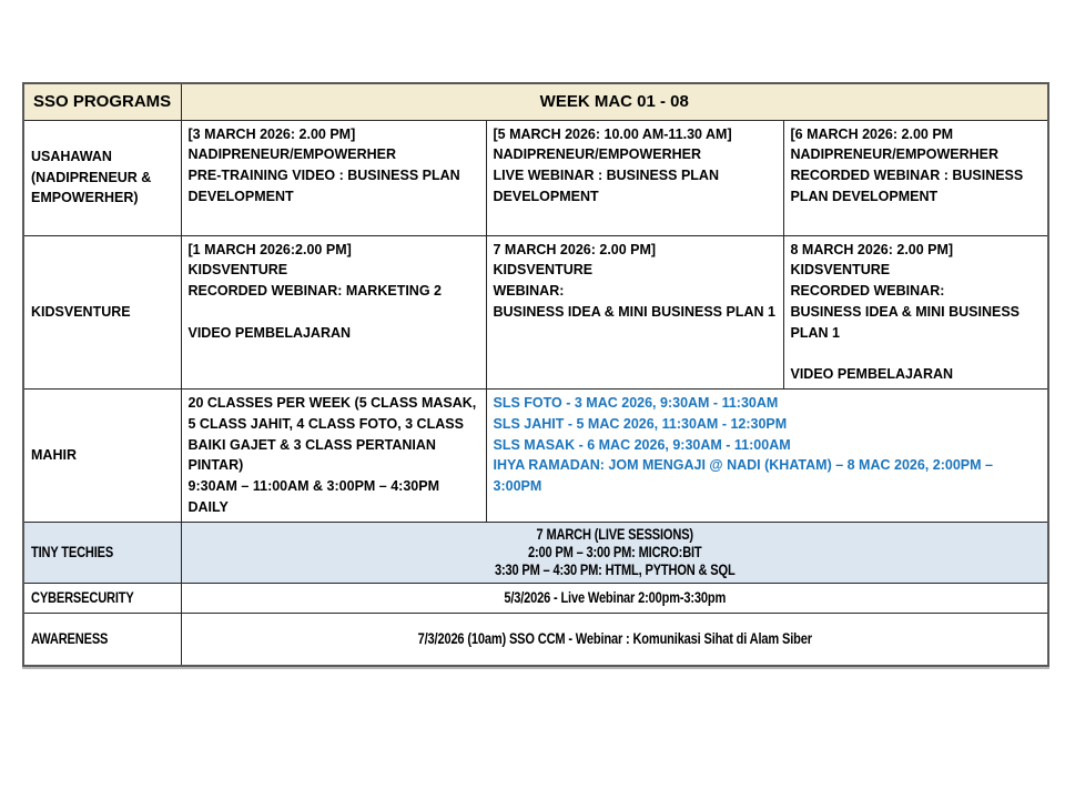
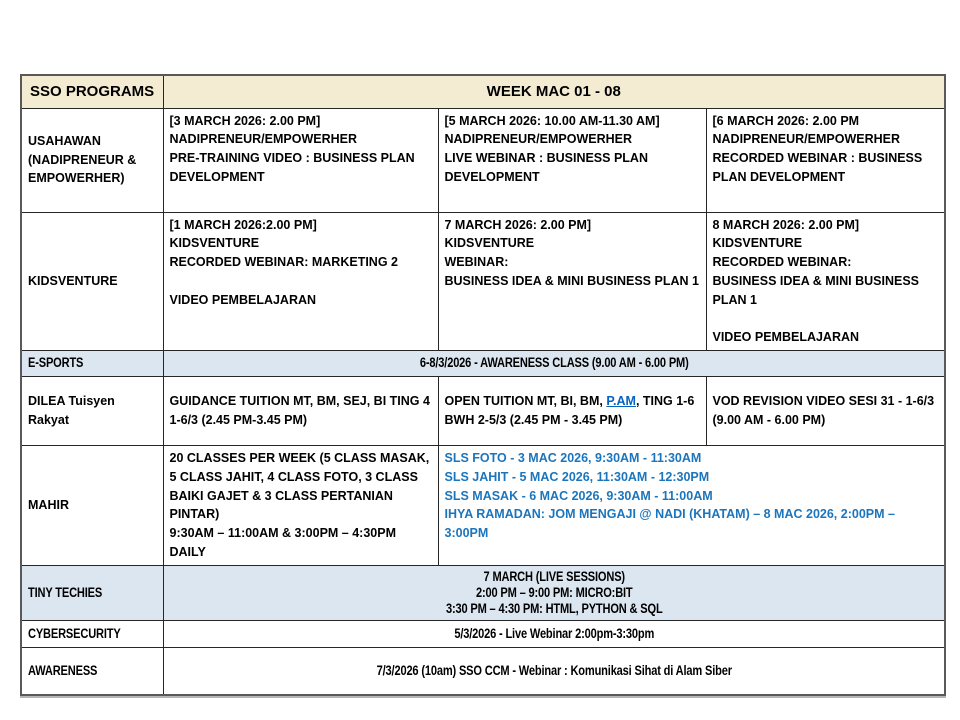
  SSO PROGRAMS	WEEK MAC 01 - 08
  USAHAWAN (NADIPRENEUR & EMPOWERHER)	[3 MARCH 2026: 2.00 PM] NADIPRENEUR/EMPOWERHER PRE-TRAINING VIDEO : BUSINESS PLAN DEVELOPMENT	[5 MARCH 2026: 10.00 AM-11.30 AM] NADIPRENEUR/EMPOWERHER LIVE WEBINAR : BUSINESS PLAN DEVELOPMENT	[6 MARCH 2026: 2.00 PM NADIPRENEUR/EMPOWERHER RECORDED WEBINAR : BUSINESS PLAN DEVELOPMENT
  KIDSVENTURE	[1 MARCH 2026:2.00 PM] KIDSVENTURE RECORDED WEBINAR: MARKETING 2 VIDEO PEMBELAJARAN	7 MARCH 2026: 2.00 PM] KIDSVENTURE WEBINAR: BUSINESS IDEA & MINI BUSINESS PLAN 1	8 MARCH 2026: 2.00 PM] KIDSVENTURE RECORDED WEBINAR: BUSINESS IDEA & MINI BUSINESS PLAN 1 VIDEO PEMBELAJARAN
+ E-SPORTS	6-8/3/2026 - AWARENESS CLASS (9.00 AM - 6.00 PM)
+ DILEA Tuisyen Rakyat	GUIDANCE TUITION MT, BM, SEJ, BI TING 4 1-6/3 (2.45 PM-3.45 PM)	OPEN TUITION MT, BI, BM, P.AM, TING 1-6 BWH 2-5/3 (2.45 PM - 3.45 PM)	VOD REVISION VIDEO SESI 31 - 1-6/3 (9.00 AM - 6.00 PM)
  MAHIR	20 CLASSES PER WEEK (5 CLASS MASAK, 5 CLASS JAHIT, 4 CLASS FOTO, 3 CLASS BAIKI GAJET & 3 CLASS PERTANIAN PINTAR) 9:30AM – 11:00AM & 3:00PM – 4:30PM DAILY	SLS FOTO - 3 MAC 2026, 9:30AM - 11:30AM SLS JAHIT - 5 MAC 2026, 11:30AM - 12:30PM SLS MASAK - 6 MAC 2026, 9:30AM - 11:00AM IHYA RAMADAN: JOM MENGAJI @ NADI (KHATAM) – 8 MAC 2026, 2:00PM – 3:00PM
- TINY TECHIES	7 MARCH (LIVE SESSIONS) 2:00 PM – 3:00 PM: MICRO:BIT 3:30 PM – 4:30 PM: HTML, PYTHON & SQL
+ TINY TECHIES	7 MARCH (LIVE SESSIONS) 2:00 PM – 9:00 PM: MICRO:BIT 3:30 PM – 4:30 PM: HTML, PYTHON & SQL
  CYBERSECURITY	5/3/2026 - Live Webinar 2:00pm-3:30pm
  AWARENESS	7/3/2026 (10am) SSO CCM - Webinar : Komunikasi Sihat di Alam Siber
